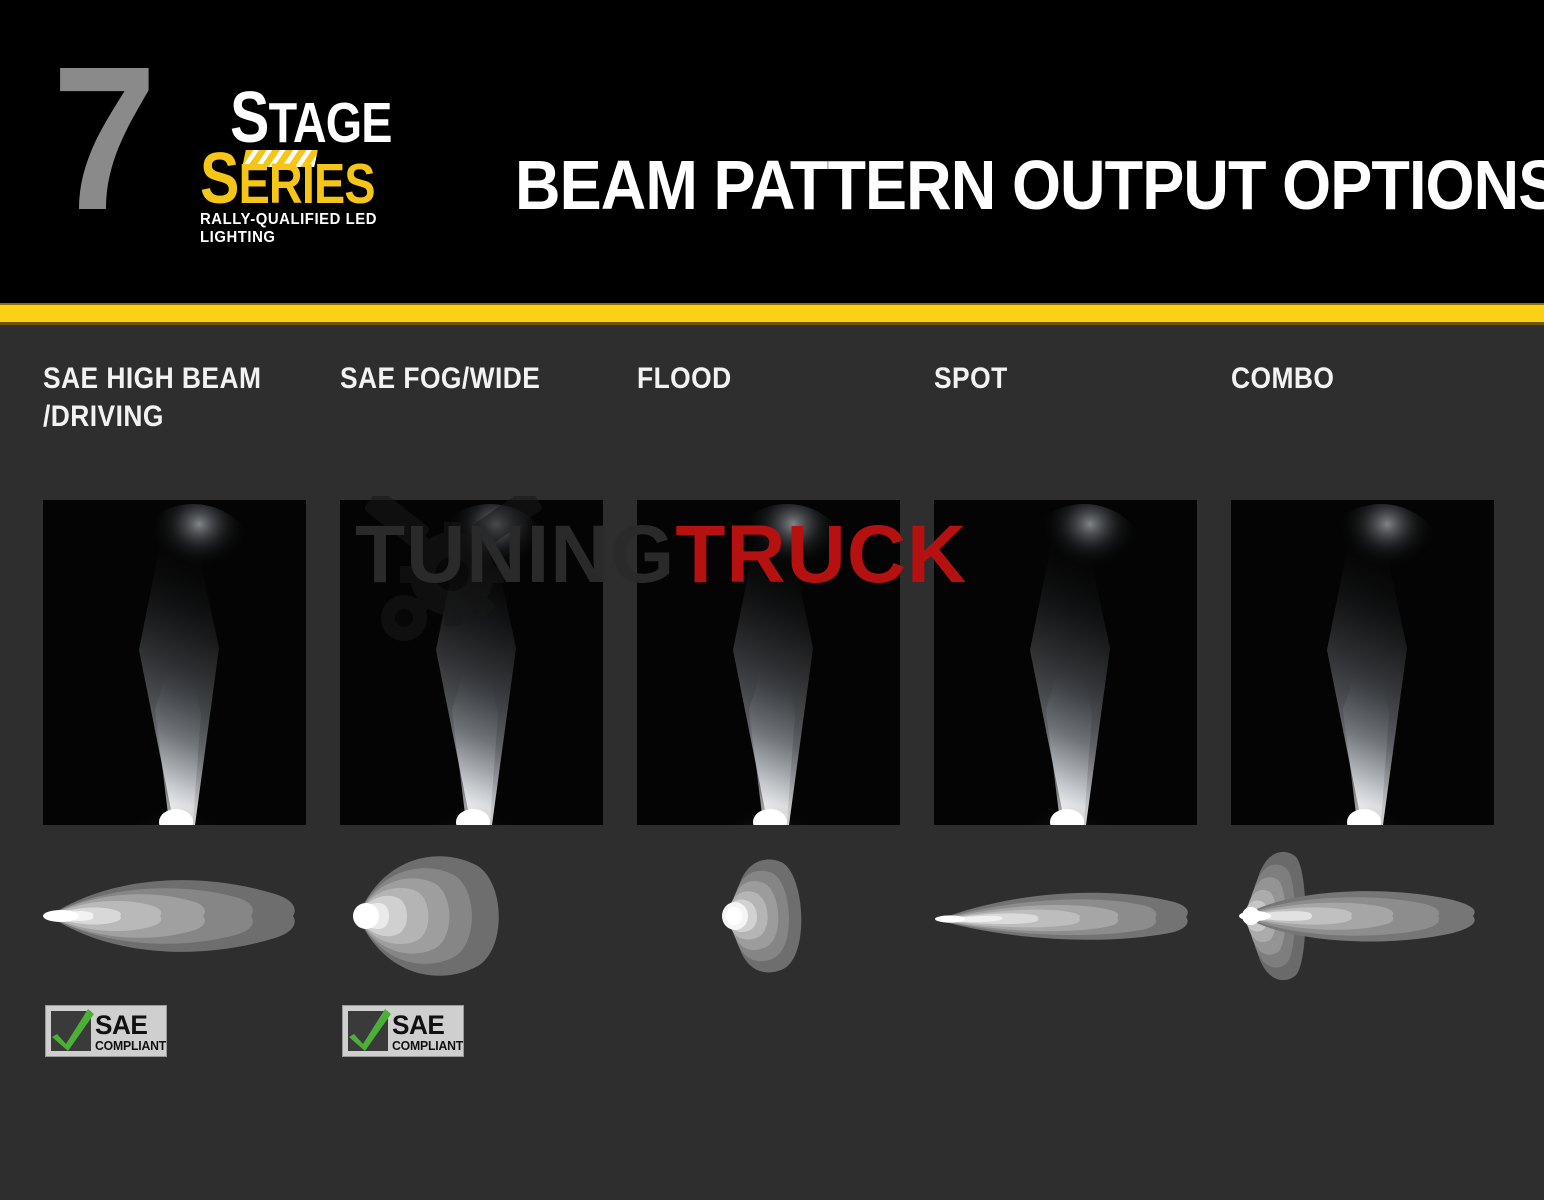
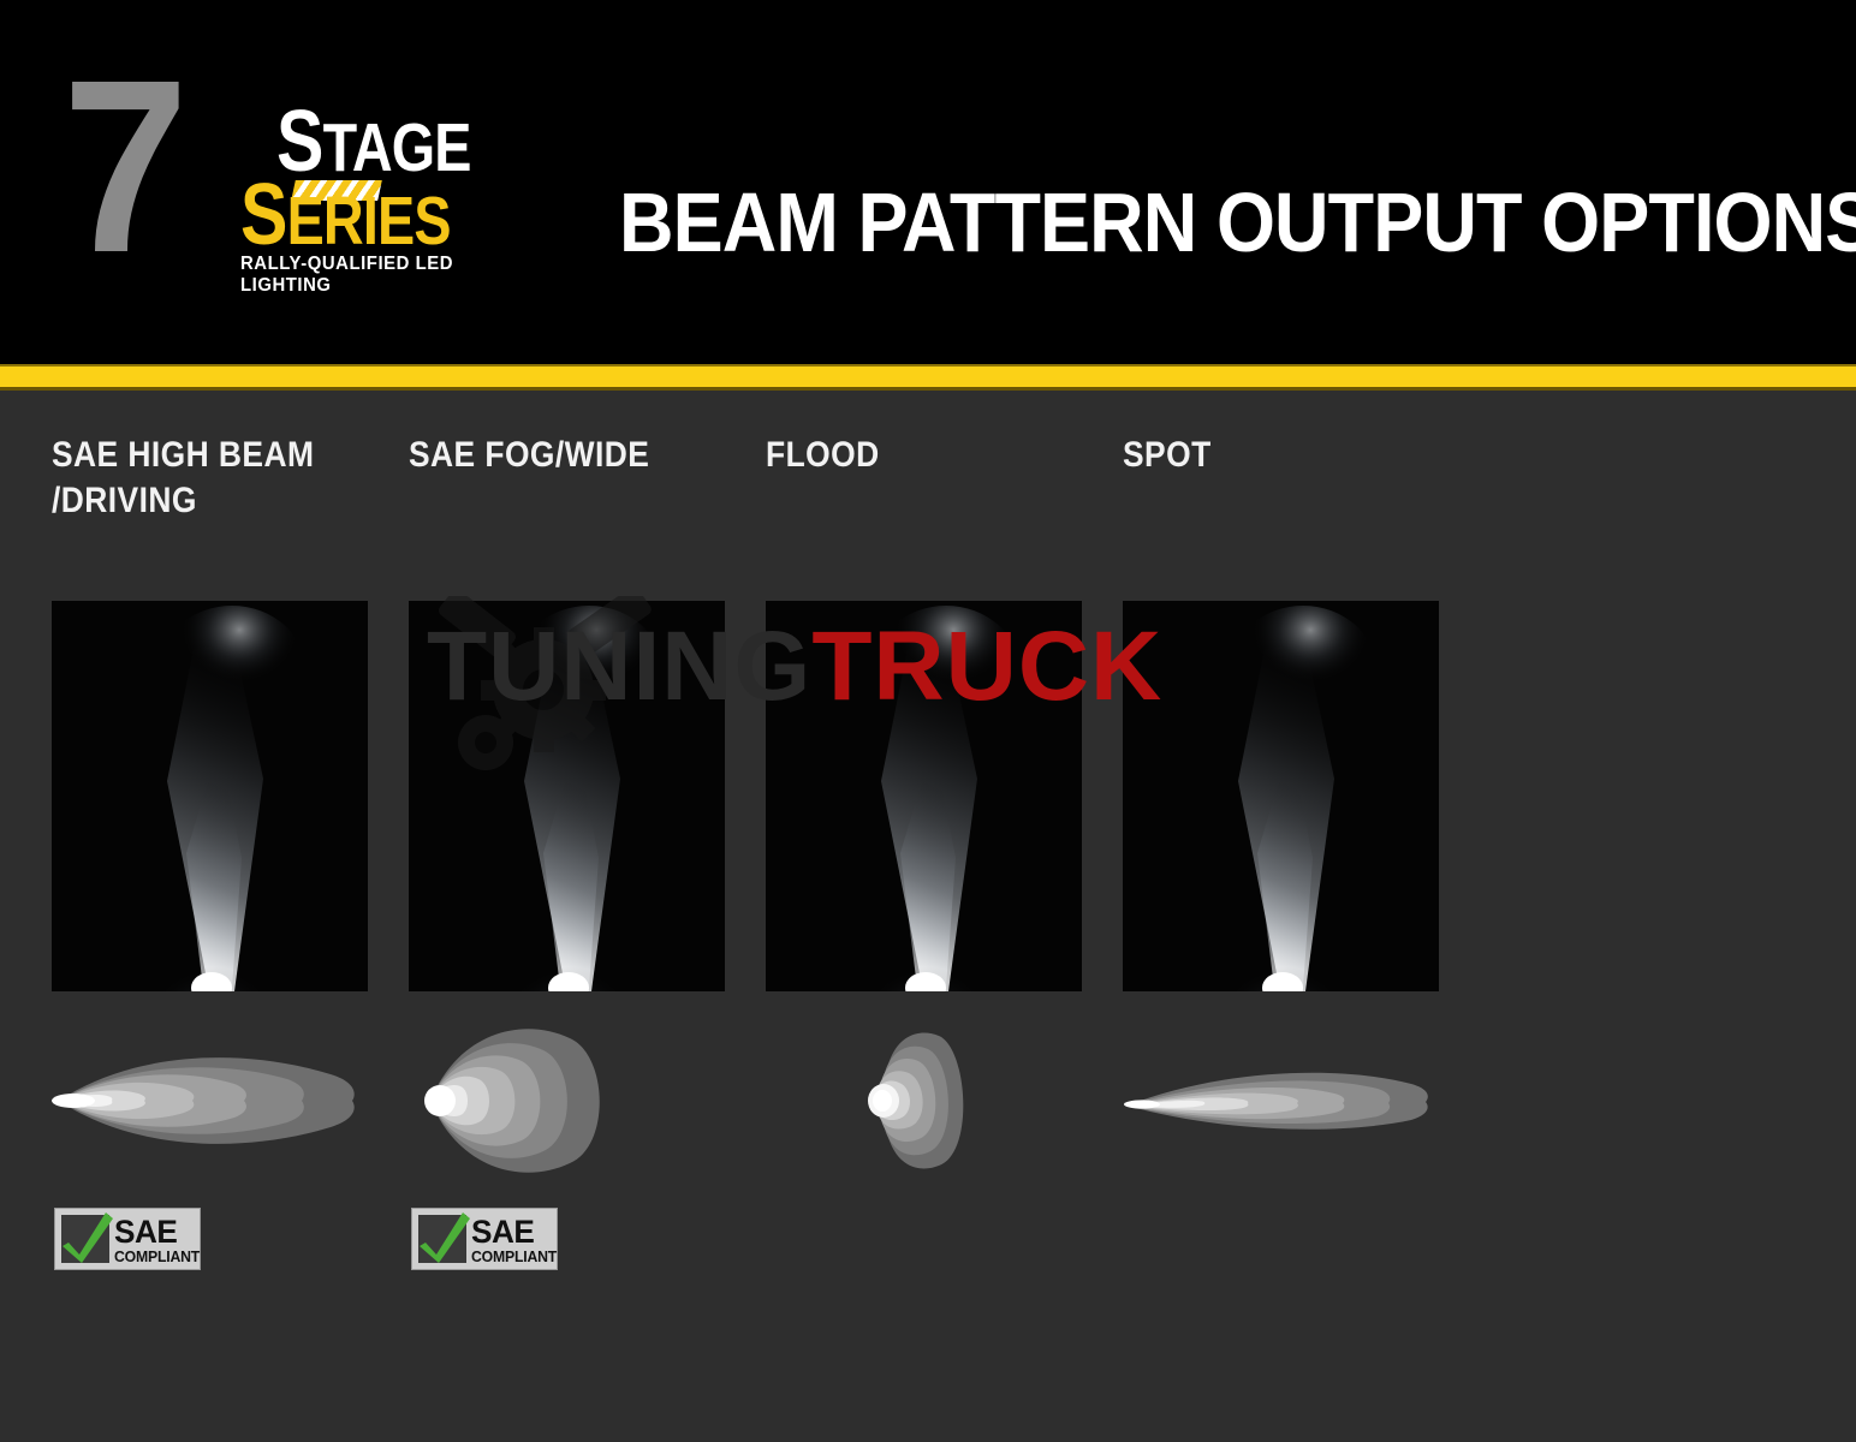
  7
  STAGE
  SERIES
  RALLY-QUALIFIED LED LIGHTING
  BEAM PATTERN OUTPUT OPTIONS
  SAE HIGH BEAM
  /DRIVING
  SAE
  COMPLIANT
  SAE FOG/WIDE
  SAE
  COMPLIANT
  FLOOD
  SPOT
- COMBO
  TUNINGTRUCK
